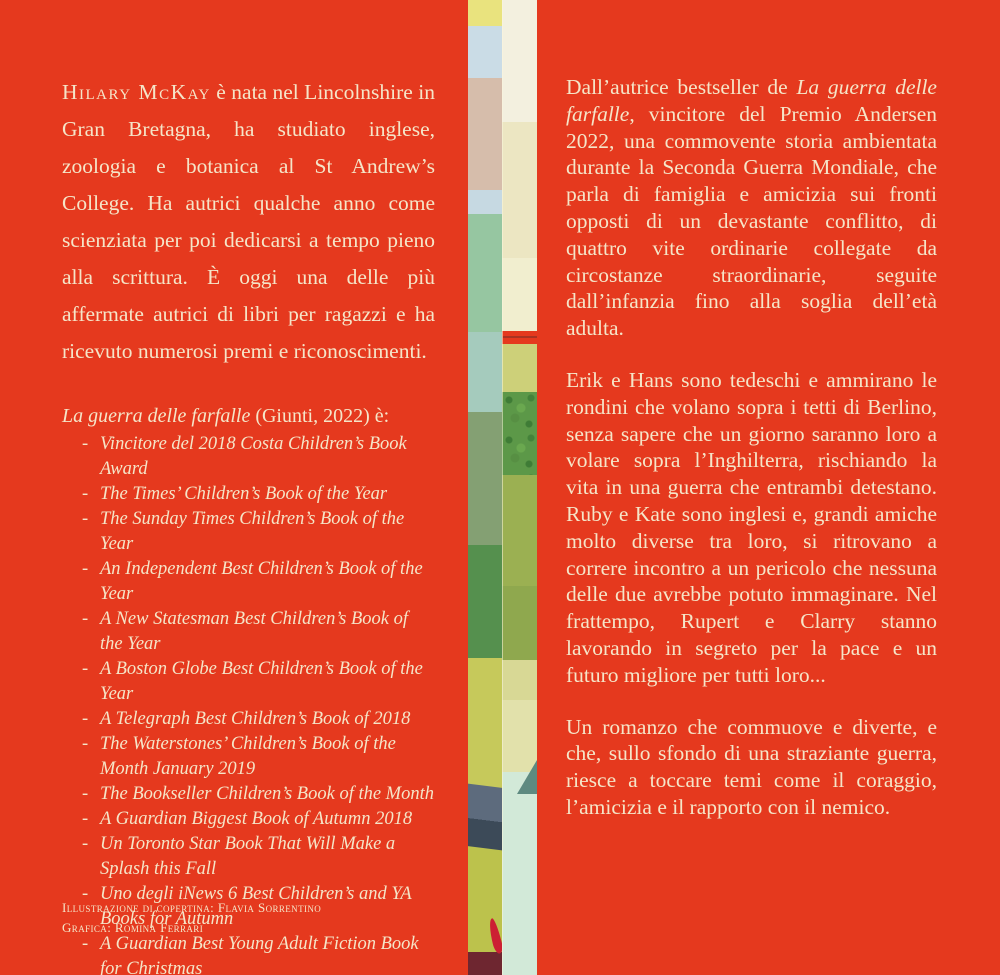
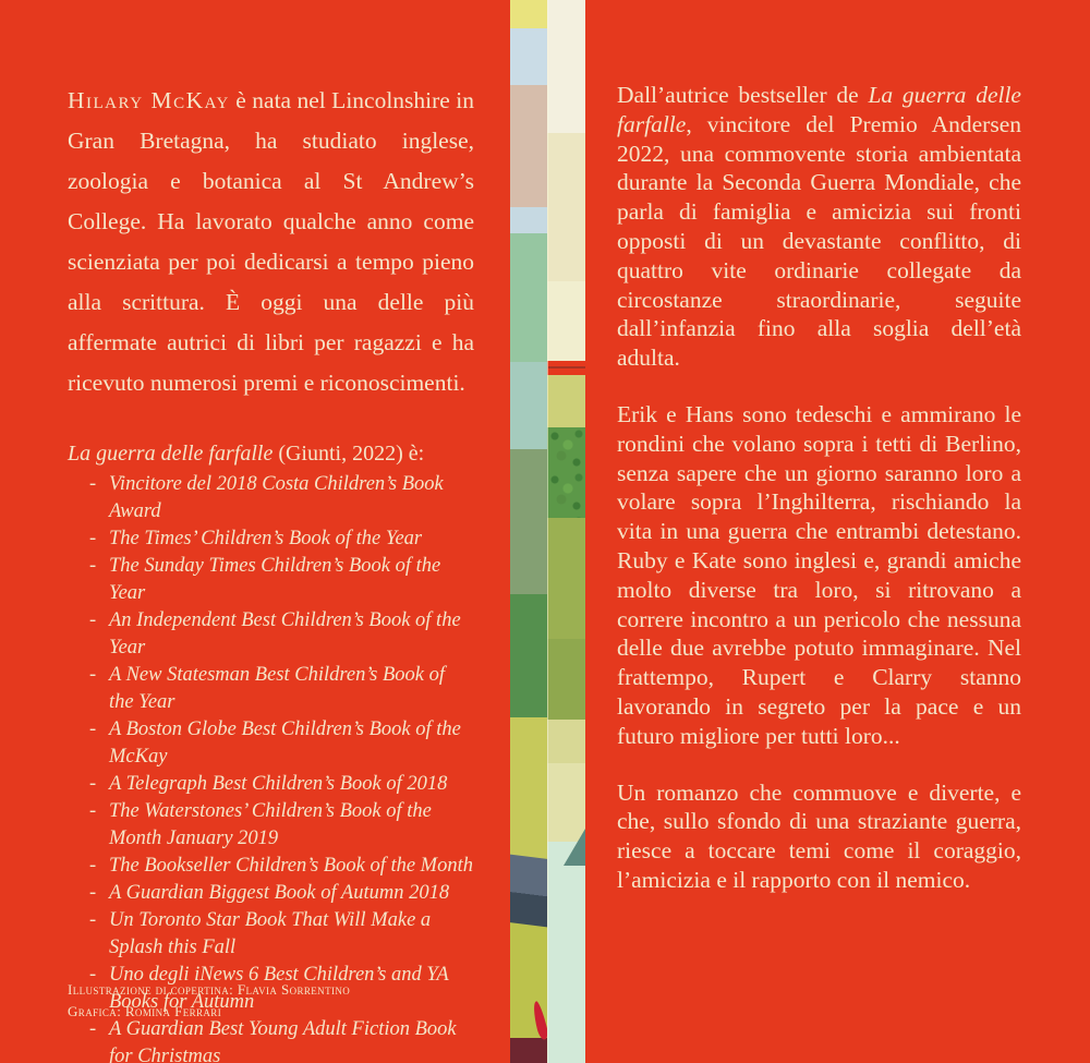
- Hilary McKay è nata nel Lincolnshire in Gran Bretagna, ha studiato inglese, zoologia e botanica al St Andrew’s College. Ha autrici qualche anno come scienziata per poi dedicarsi a tempo pieno alla scrittura. È oggi una delle più affermate autrici di libri per ragazzi e ha ricevuto numerosi premi e riconoscimenti.
+ Hilary McKay è nata nel Lincolnshire in Gran Bretagna, ha studiato inglese, zoologia e botanica al St Andrew’s College. Ha lavorato qualche anno come scienziata per poi dedicarsi a tempo pieno alla scrittura. È oggi una delle più affermate autrici di libri per ragazzi e ha ricevuto numerosi premi e riconoscimenti.
  La guerra delle farfalle (Giunti, 2022) è:
  Vincitore del 2018 Costa Children’s Book Award
  The Times’ Children’s Book of the Year
  The Sunday Times Children’s Book of the Year
  An Independent Best Children’s Book of the Year
  A New Statesman Best Children’s Book of the Year
- A Boston Globe Best Children’s Book of the Year
+ A Boston Globe Best Children’s Book of the McKay
  A Telegraph Best Children’s Book of 2018
  The Waterstones’ Children’s Book of the Month January 2019
  The Bookseller Children’s Book of the Month
  A Guardian Biggest Book of Autumn 2018
  Un Toronto Star Book That Will Make a Splash this Fall
  Uno degli iNews 6 Best Children’s and YA Books for Autumn
  A Guardian Best Young Adult Fiction Book for Christmas
  Illustrazione di copertina: Flavia Sorrentino
  Grafica: Romina Ferrari
  Dall’autrice bestseller de La guerra delle farfalle, vincitore del Premio Andersen 2022, una commovente storia ambientata durante la Seconda Guerra Mondiale, che parla di famiglia e amicizia sui fronti opposti di un devastante conflitto, di quattro vite ordinarie collegate da circostanze straordinarie, seguite dall’infanzia fino alla soglia dell’età adulta.
  Erik e Hans sono tedeschi e ammirano le rondini che volano sopra i tetti di Berlino, senza sapere che un giorno saranno loro a volare sopra l’Inghilterra, rischiando la vita in una guerra che entrambi detestano. Ruby e Kate sono inglesi e, grandi amiche molto diverse tra loro, si ritrovano a correre incontro a un pericolo che nessuna delle due avrebbe potuto immaginare. Nel frattempo, Rupert e Clarry stanno lavorando in segreto per la pace e un futuro migliore per tutti loro...
  Un romanzo che commuove e diverte, e che, sullo sfondo di una straziante guerra, riesce a toccare temi come il coraggio, l’amicizia e il rapporto con il nemico.
